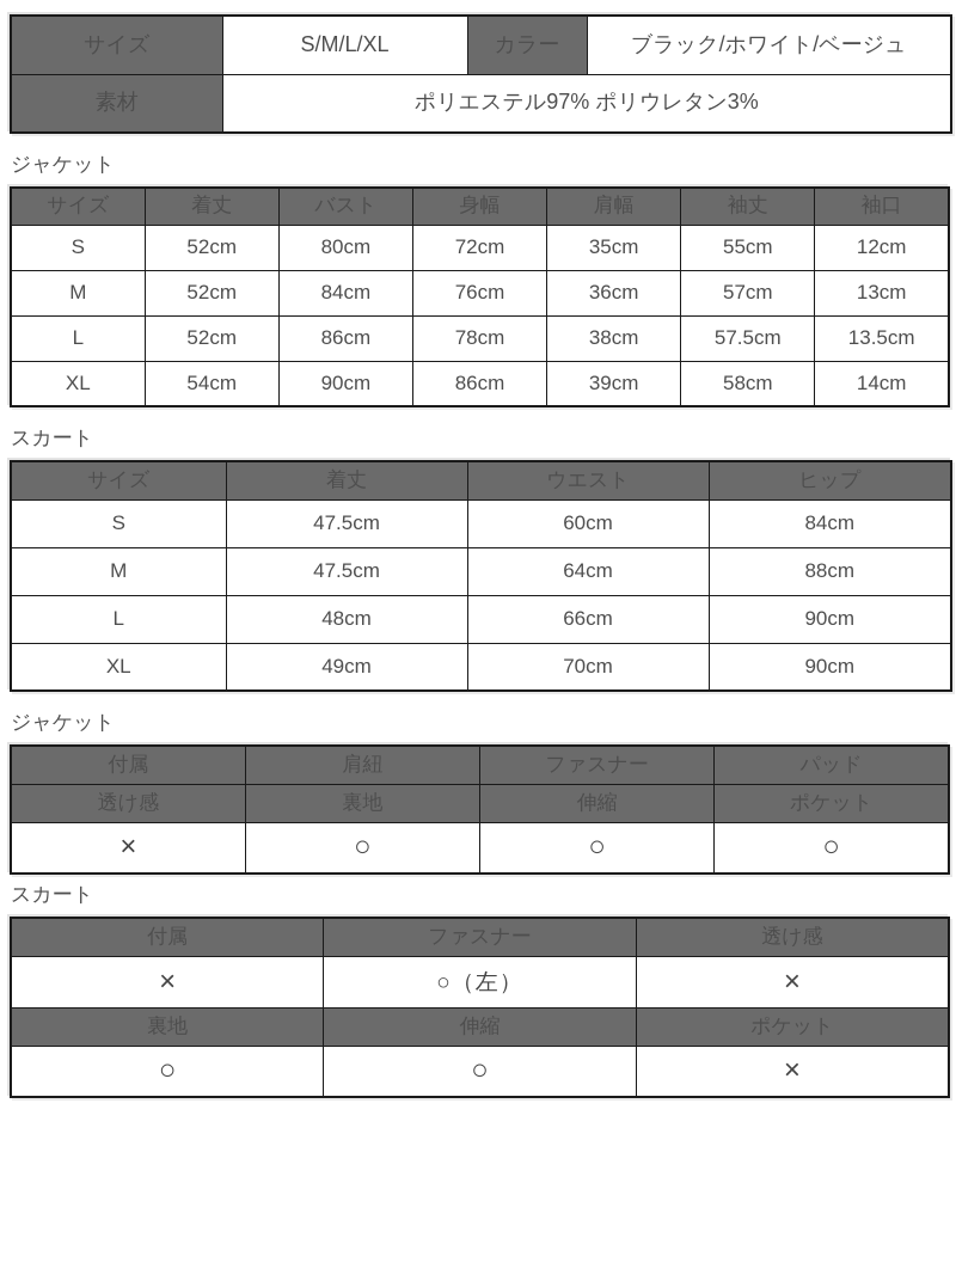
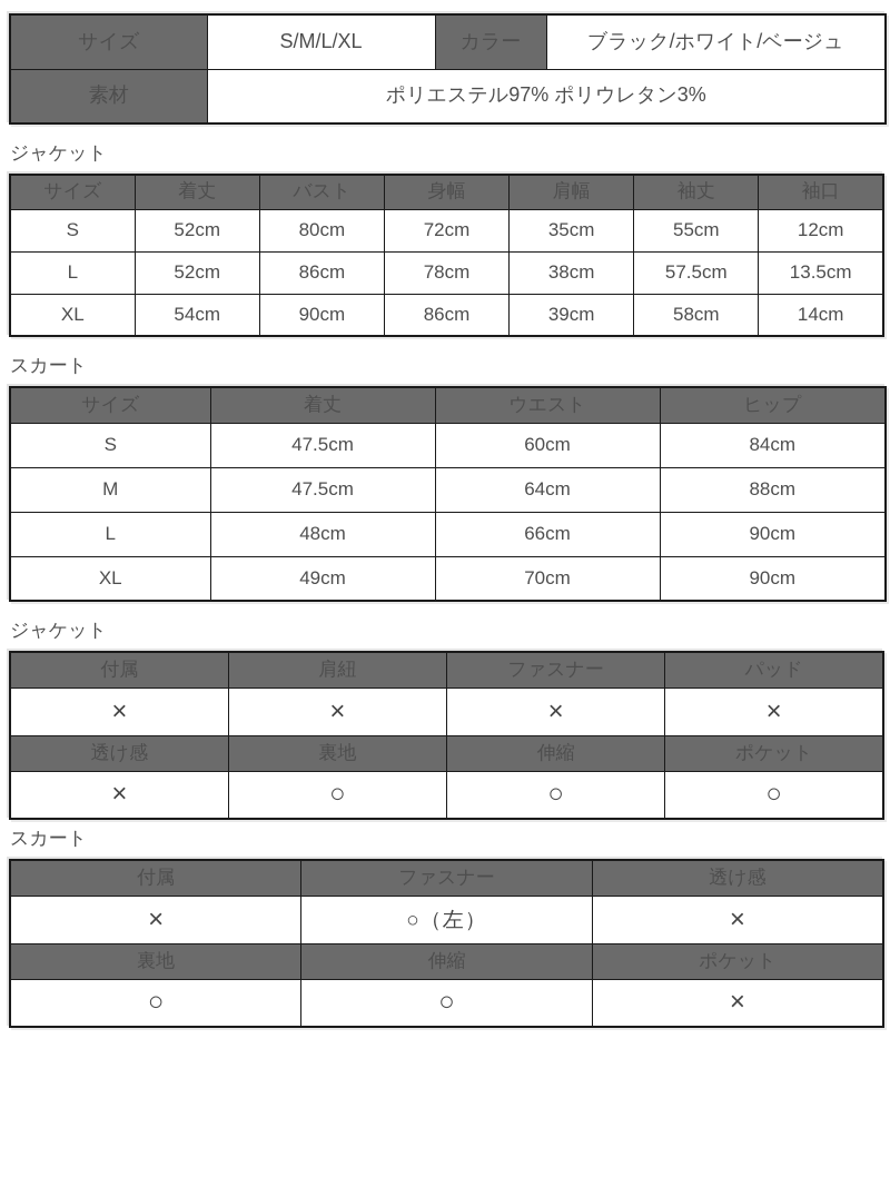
  サイズ	S/M/L/XL	カラー	ブラック/ホワイト/ベージュ
  素材	ポリエステル97% ポリウレタン3%
  ジャケット
  サイズ	着丈	バスト	身幅	肩幅	袖丈	袖口
  S	52cm	80cm	72cm	35cm	55cm	12cm
- M	52cm	84cm	76cm	36cm	57cm	13cm
  L	52cm	86cm	78cm	38cm	57.5cm	13.5cm
  XL	54cm	90cm	86cm	39cm	58cm	14cm
  スカート
  サイズ	着丈	ウエスト	ヒップ
  S	47.5cm	60cm	84cm
  M	47.5cm	64cm	88cm
  L	48cm	66cm	90cm
  XL	49cm	70cm	90cm
  ジャケット
  付属	肩紐	ファスナー	パッド
+ ×	×	×	×
  透け感	裏地	伸縮	ポケット
  ×	○	○	○
  スカート
  付属	ファスナー	透け感
  ×	○（左）	×
  裏地	伸縮	ポケット
  ○	○	×
